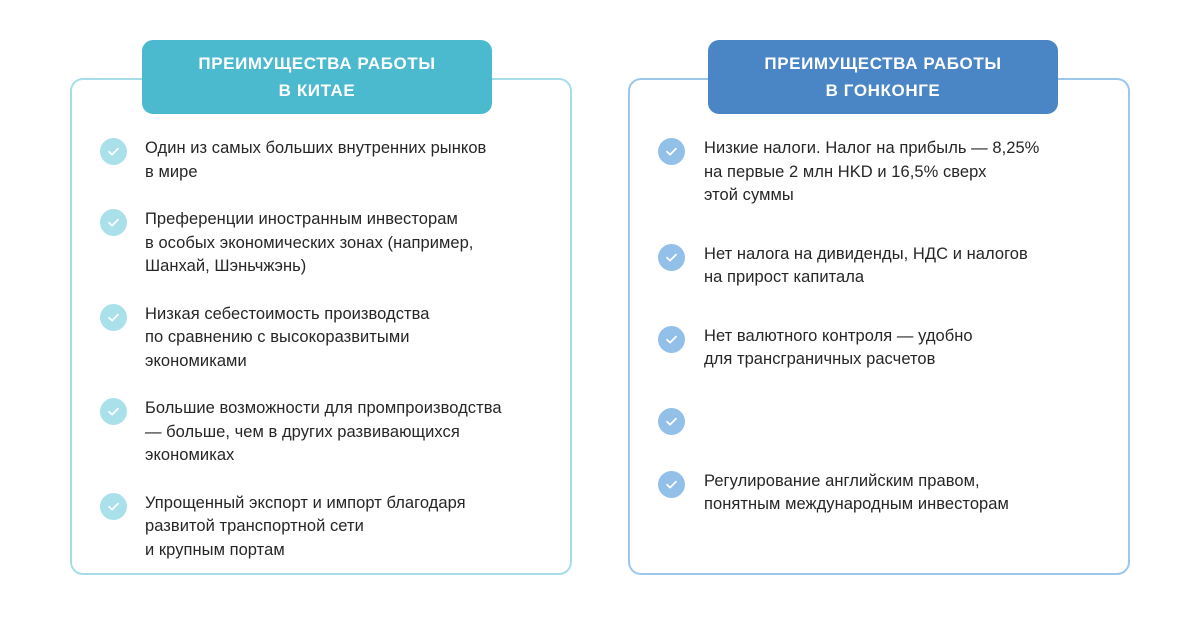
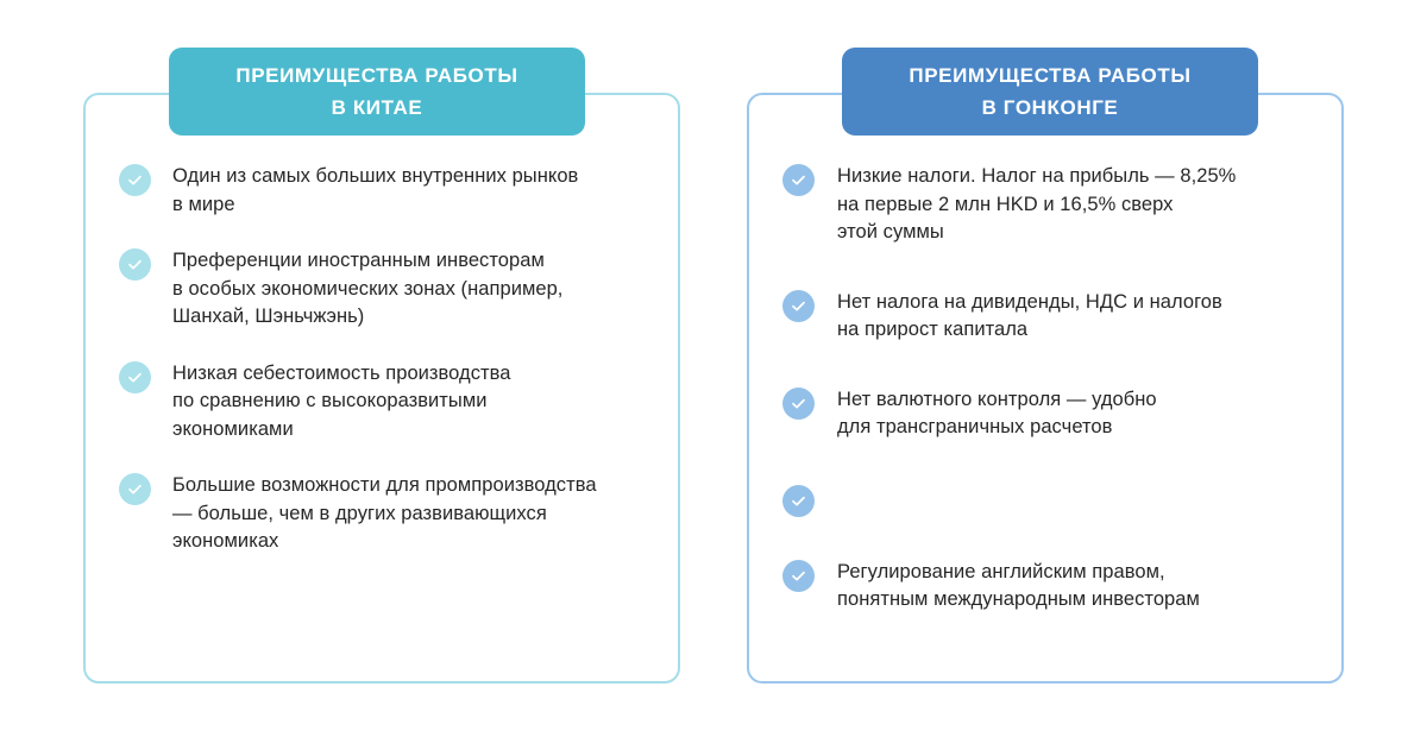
  ПРЕИМУЩЕСТВА РАБОТЫ
  В КИТАЕ
  Один из самых больших внутренних рынков
  в мире
  Преференции иностранным инвесторам
  в особых экономических зонах (например,
  Шанхай, Шэньчжэнь)
  Низкая себестоимость производства
  по сравнению с высокоразвитыми
  экономиками
  Большие возможности для промпроизводства
  — больше, чем в других развивающихся
  экономиках
- Упрощенный экспорт и импорт благодаря
- развитой транспортной сети
- и крупным портам
  ПРЕИМУЩЕСТВА РАБОТЫ
  В ГОНКОНГЕ
  Низкие налоги. Налог на прибыль — 8,25%
  на первые 2 млн HKD и 16,5% сверх
  этой суммы
  Нет налога на дивиденды, НДС и налогов
  на прирост капитала
  Нет валютного контроля — удобно
  для трансграничных расчетов
  Регулирование английским правом,
  понятным международным инвесторам
